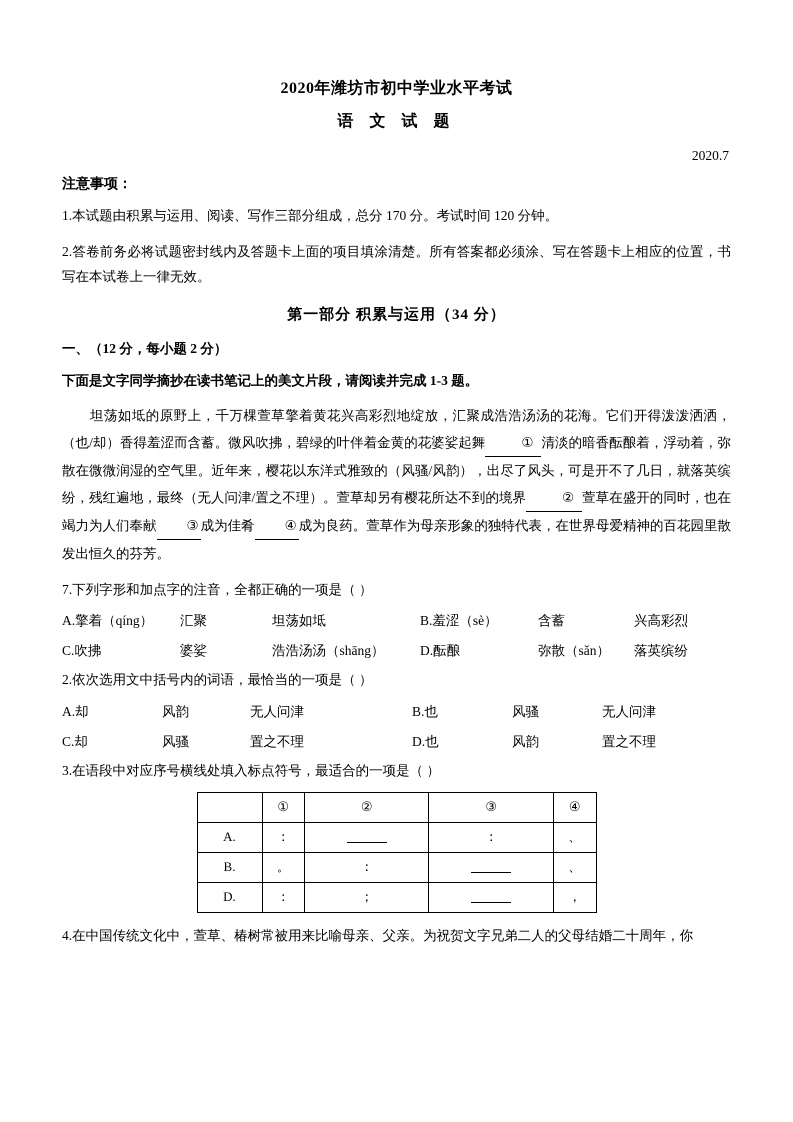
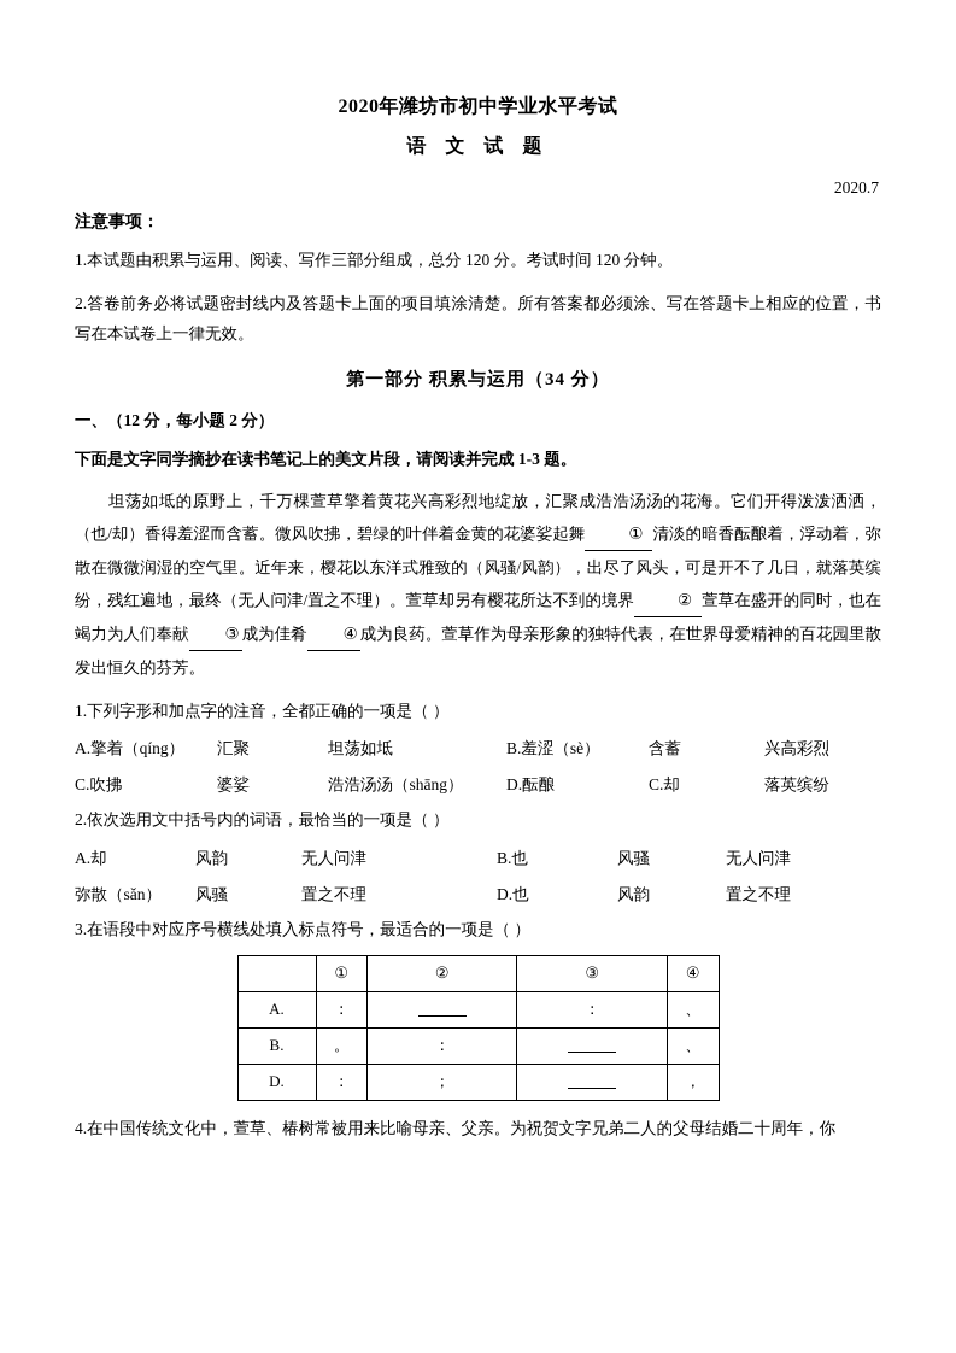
  2020年潍坊市初中学业水平考试
  语 文 试 题
  2020.7
  注意事项：
- 1.本试题由积累与运用、阅读、写作三部分组成，总分 170 分。考试时间 120 分钟。
+ 1.本试题由积累与运用、阅读、写作三部分组成，总分 120 分。考试时间 120 分钟。
  2.答卷前务必将试题密封线内及答题卡上面的项目填涂清楚。所有答案都必须涂、写在答题卡上相应的位置，书写在本试卷上一律无效。
  第一部分 积累与运用（34 分）
  一、（12 分，每小题 2 分）
  下面是文字同学摘抄在读书笔记上的美文片段，请阅读并完成 1-3 题。
  坦荡如坻的原野上，千万棵萱草擎着黄花兴高彩烈地绽放，汇聚成浩浩汤汤的花海。它们开得泼泼洒洒，（也/却）香得羞涩而含蓄。微风吹拂，碧绿的叶伴着金黄的花婆娑起舞 ① 清淡的暗香酝酿着，浮动着，弥散在微微润湿的空气里。近年来，樱花以东洋式雅致的（风骚/风韵），出尽了风头，可是开不了几日，就落英缤纷，残红遍地，最终（无人问津/置之不理）。萱草却另有樱花所达不到的境界 ② 萱草在盛开的同时，也在竭力为人们奉献 ③ 成为佳肴 ④ 成为良药。萱草作为母亲形象的独特代表，在世界母爱精神的百花园里散发出恒久的芬芳。
- 7.下列字形和加点字的注音，全都正确的一项是（ ）
+ 1.下列字形和加点字的注音，全都正确的一项是（ ）
  A.擎着（qíng）
  汇聚
  坦荡如坻
  B.羞涩（sè）
  含蓄
  兴高彩烈
  C.吹拂
  婆娑
  浩浩汤汤（shāng）
  D.酝酿
- 弥散（sǎn）
+ C.却
  落英缤纷
  2.依次选用文中括号内的词语，最恰当的一项是（ ）
  A.却
  风韵
  无人问津
  B.也
  风骚
  无人问津
- C.却
+ 弥散（sǎn）
  风骚
  置之不理
  D.也
  风韵
  置之不理
  3.在语段中对应序号横线处填入标点符号，最适合的一项是（ ）
  	①	②	③	④
  A.	：		：	、
  B.	。	：		、
  D.	：	；		，
  4.在中国传统文化中，萱草、椿树常被用来比喻母亲、父亲。为祝贺文字兄弟二人的父母结婚二十周年，你
